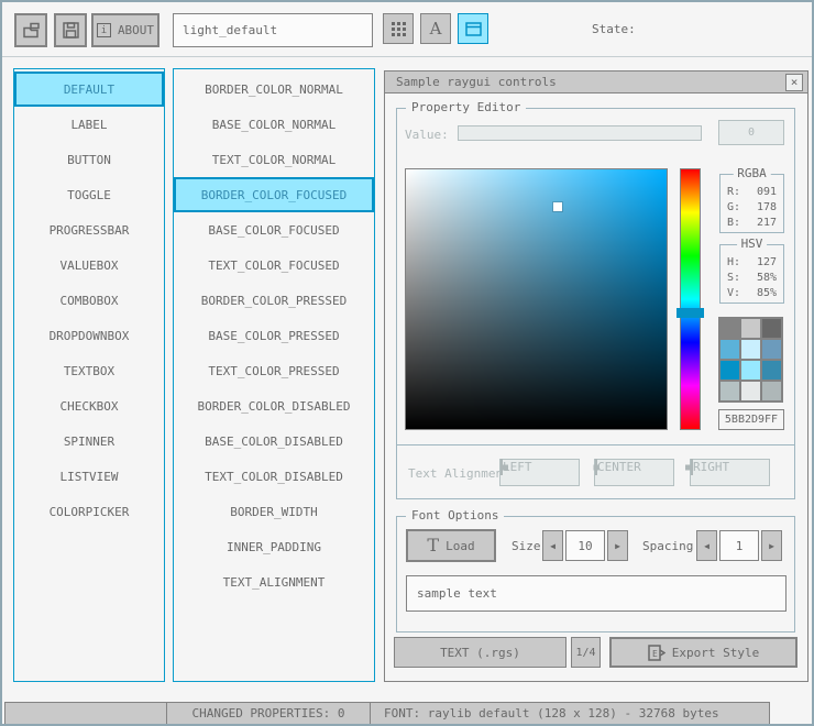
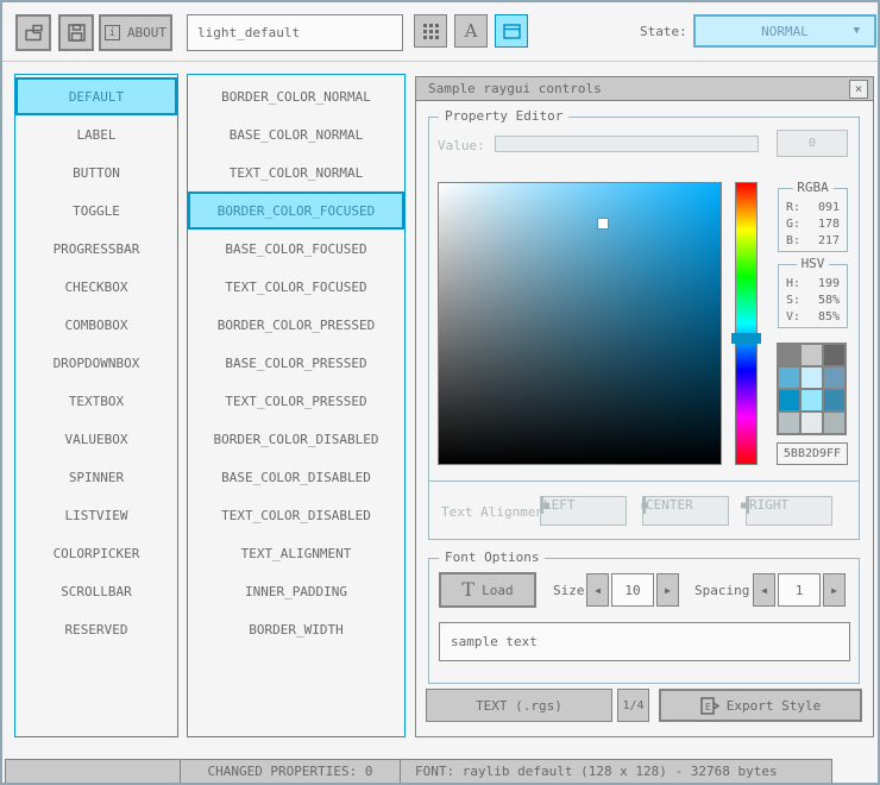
  i
  ABOUT
  light_default
  A
  State:
+ NORMAL
+ ▼
  DEFAULT
  LABEL
  BUTTON
  TOGGLE
  PROGRESSBAR
- VALUEBOX
+ CHECKBOX
  COMBOBOX
  DROPDOWNBOX
  TEXTBOX
- CHECKBOX
+ VALUEBOX
  SPINNER
  LISTVIEW
  COLORPICKER
+ SCROLLBAR
+ RESERVED
  BORDER_COLOR_NORMAL
  BASE_COLOR_NORMAL
  TEXT_COLOR_NORMAL
  BORDER_COLOR_FOCUSED
  BASE_COLOR_FOCUSED
  TEXT_COLOR_FOCUSED
  BORDER_COLOR_PRESSED
  BASE_COLOR_PRESSED
  TEXT_COLOR_PRESSED
  BORDER_COLOR_DISABLED
  BASE_COLOR_DISABLED
  TEXT_COLOR_DISABLED
- BORDER_WIDTH
+ TEXT_ALIGNMENT
  INNER_PADDING
- TEXT_ALIGNMENT
+ BORDER_WIDTH
  Sample raygui controls
  ×
  Property Editor
  Value:
  0
  RGBA
  R:
  091
  G:
  178
  B:
  217
  HSV
  H:
- 127
+ 199
  S:
  58%
  V:
  85%
  5BB2D9FF
  Text Alignme
  EFT
  CENTER
  RIGHT
  Font Options
  T
  Load
  Size
  ◀
  10
  ▶
  Spacing
  ◀
  1
  ▶
  sample text
  TEXT (.rgs)
  1/4
  E
  Export Style
  CHANGED PROPERTIES: 0
  FONT: raylib default (128 x 128) - 32768 bytes
